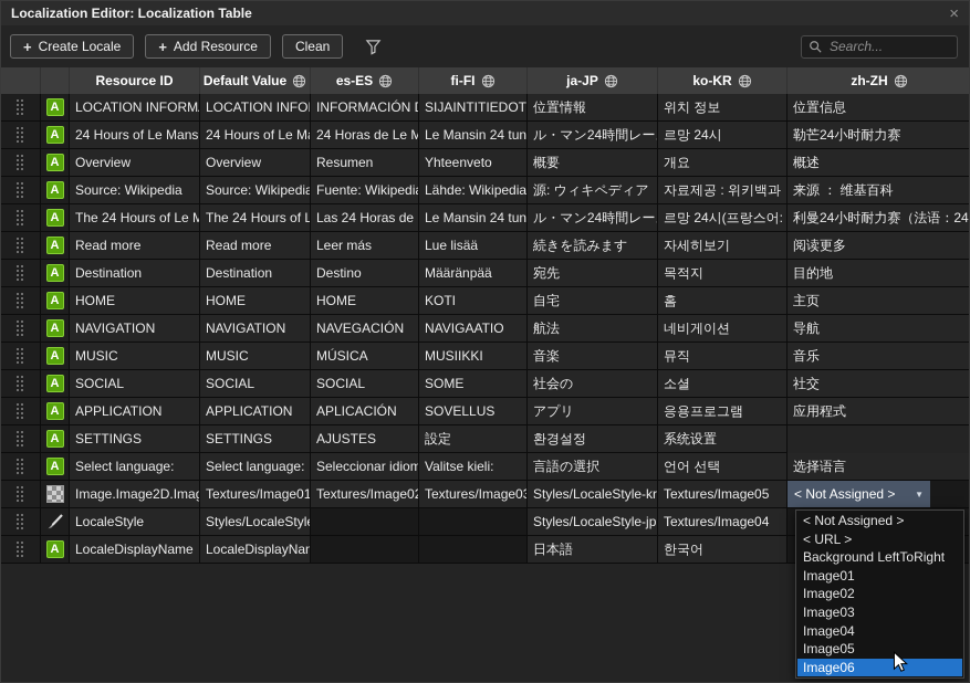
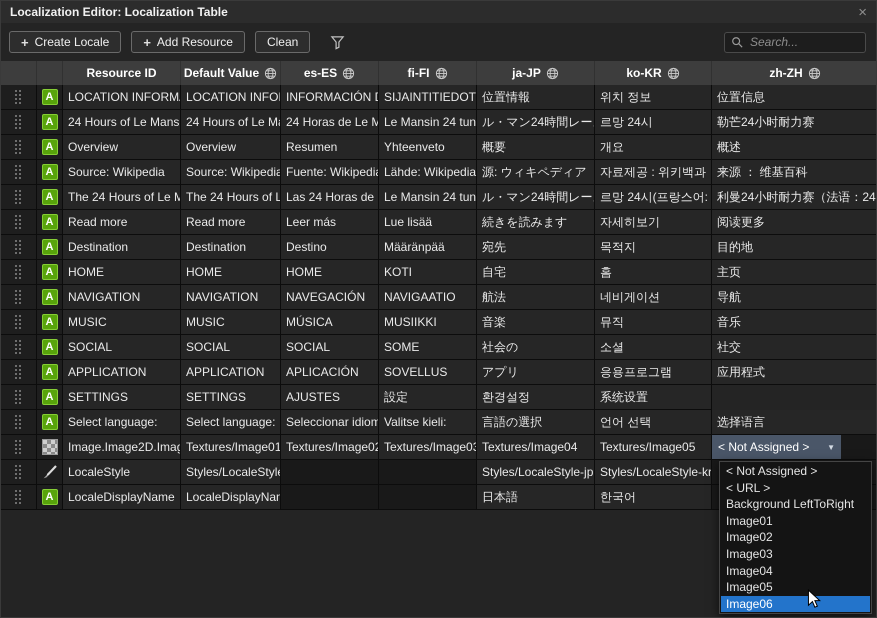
  Localization Editor: Localization Table
  ×
  +
  Create Locale
  +
  Add Resource
  Clean
  Search...
  Resource ID
  Default Value
  es-ES
  fi-FI
  ja-JP
  ko-KR
  zh-ZH
  A
  LOCATION INFORM
  SIJAINTITIEDOT
  位置情報
  위치 정보
  位置信息
  A
  24 Hours of Le Mans
  24 Hours of Le M
  24 Horas de Le M
  ル・マン24時間レー
  르망 24시
  勒芒24小时耐力赛
  A
  Overview
  Overview
  Resumen
  Yhteenveto
  概要
  개요
  概述
  A
  Source: Wikipedia
  Source: Wikipedia
  Fuente: Wikipedi
  Lähde: Wikipedia
  源: ウィキペディア
  자료제공 : 위키백과
  来源 ： 维基百科
  A
  The 24 Hours of Le M
  The 24 Hours of L
  利曼24小时耐力赛（法语：24
  A
  Read more
  Read more
  Leer más
  Lue lisää
  続きを読みます
  자세히보기
  阅读更多
  A
  Destination
  Destination
  Destino
  Määränpää
  宛先
  목적지
  目的地
  A
  HOME
  HOME
  HOME
  KOTI
  自宅
  홈
  主页
  A
  NAVIGATION
  NAVIGATION
  NAVEGACIÓN
  NAVIGAATIO
  航法
  네비게이션
  导航
  A
  MUSIC
  MUSIC
  MÚSICA
  MUSIIKKI
  音楽
  뮤직
  音乐
  A
  SOCIAL
  SOCIAL
  SOCIAL
  SOME
  社会の
  소셜
  社交
  A
  APPLICATION
  APPLICATION
  APLICACIÓN
  SOVELLUS
  アプリ
  응용프로그램
  应用程式
  A
  SETTINGS
  SETTINGS
  AJUSTES
  設定
  환경설정
  系统设置
  A
  Select language:
  Select language:
  Seleccionar idiom
  Valitse kieli:
  言語の選択
  언어 선택
  选择语言
  Textures/Image01
  Textures/Image0
  Textures/Image0
- Styles/LocaleStyle-kr
+ Textures/Image04
  Textures/Image05
  < Not Assigned >
  ▼
  LocaleStyle
  Styles/LocaleStyl
  Styles/LocaleStyle-jp
- Textures/Image04
+ Styles/LocaleStyle-kr
  A
  LocaleDisplayName
  LocaleDisplayNa
  日本語
  한국어
  < Not Assigned >
  < URL >
  Background LeftToRight
  Image01
  Image02
  Image03
  Image04
  Image05
  Image06
